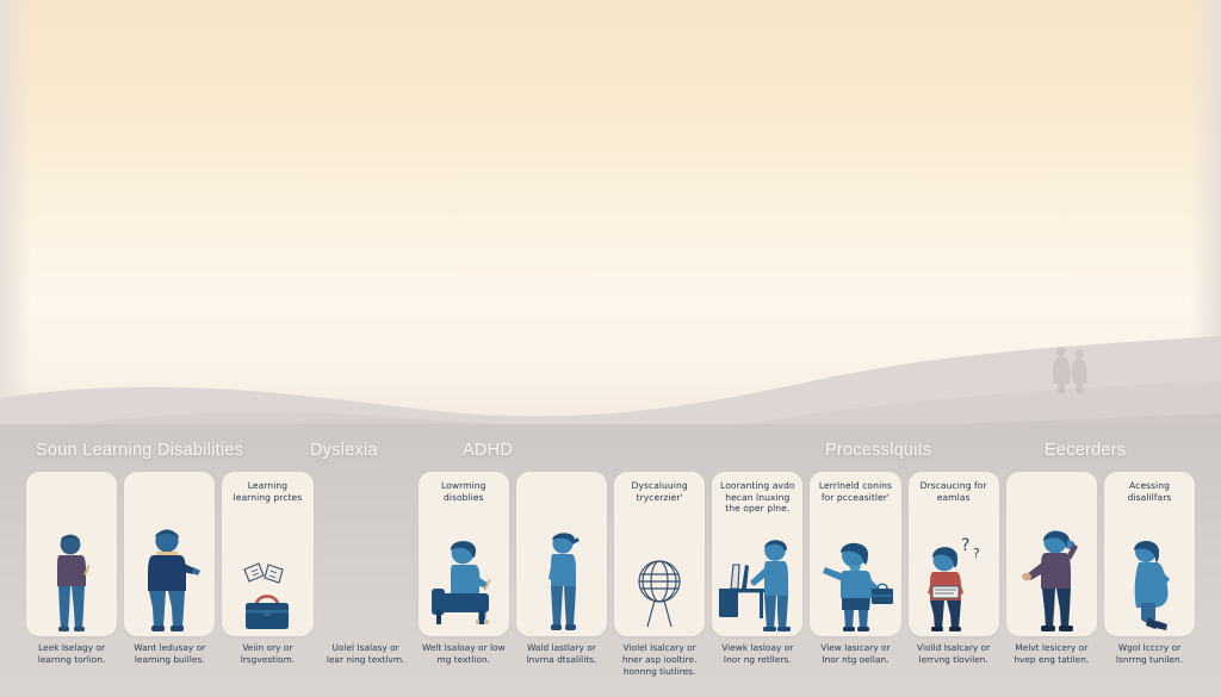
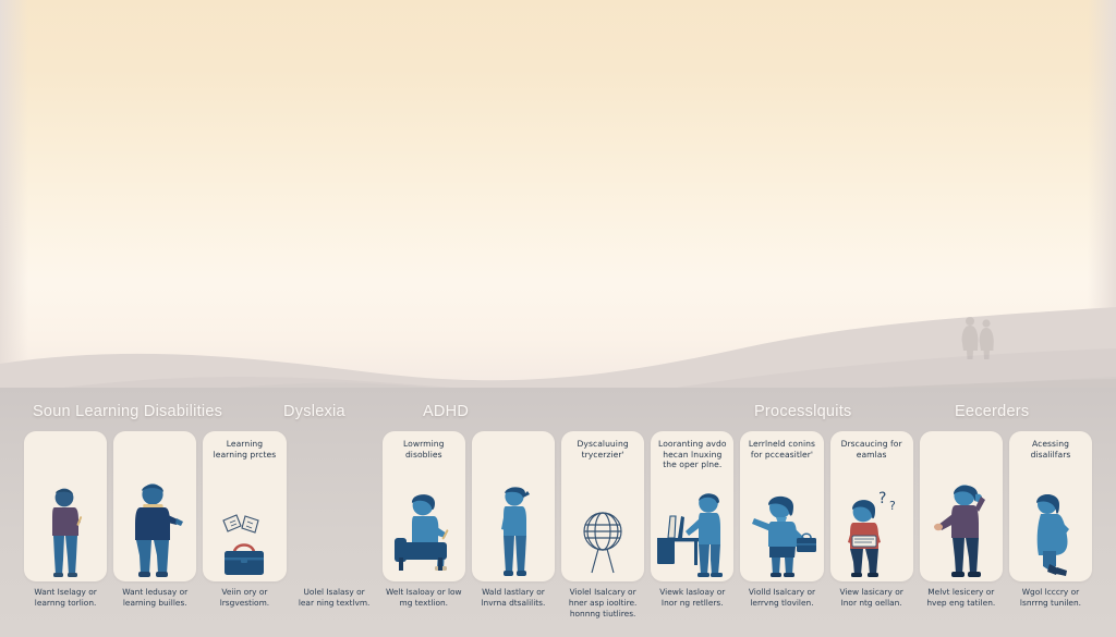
  Soun Learning Disabilities
  Dyslexia
  ADHD
  Processlquits
  Eecerders
- Leek Iselagy or learnng torlion.
+ Want Iselagy or learnng torlion.
  Want ledusay or learning builles.
  Learning learning prctes
  Veiin ory or lrsgvestiom.
  Uolel Isalasy or lear ning textlvm.
  Lowrming disoblies
  Welt Isaloay or low mg textlion.
  Wald lastlary or lnvrna dtsalilits.
  Dyscaluuing trycerzier'
  Violel Isalcary or hner asp iooltire. honnng tiutlires.
  Looranting avdo hecan lnuxing the oper plne.
  Viewk lasloay or Inor ng retllers.
  Lerrlneld conins for pcceasitler'
- View lasicary or Inor ntg oellan.
+ Violld Isalcary or lerrvng tlovilen.
  Drscaucing for eamlas
  ?
  ?
- Violld Isalcary or lerrvng tlovilen.
+ View lasicary or Inor ntg oellan.
  Melvt lesicery or hvep eng tatilen.
  Acessing disalilfars
  Wgol lcccry or lsnrrng tunilen.
